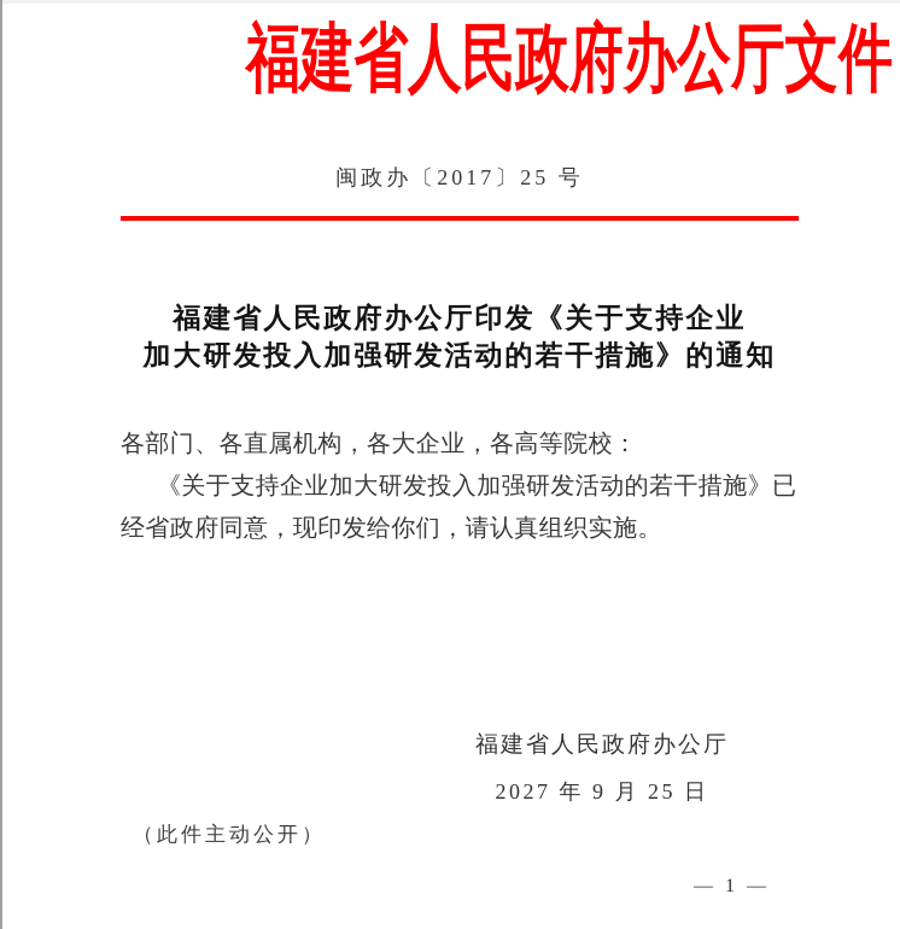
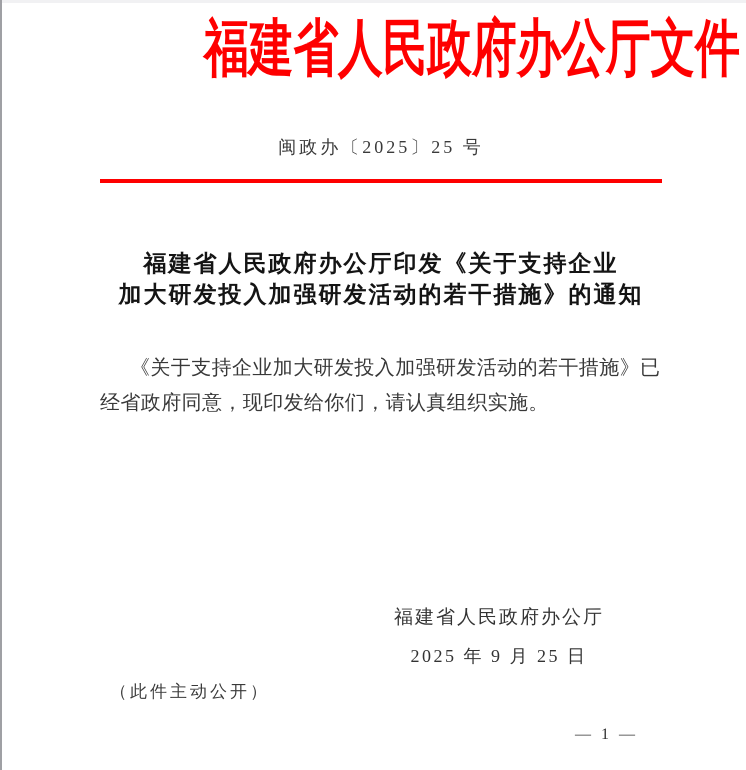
  福建省人民政府办公厅文件
- 闽政办〔2017〕25 号
+ 闽政办〔2025〕25 号
  福建省人民政府办公厅印发《关于支持企业
  加大研发投入加强研发活动的若干措施》的通知
- 各部门、各直属机构，各大企业，各高等院校：
  《关于支持企业加大研发投入加强研发活动的若干措施》已
  经省政府同意，现印发给你们，请认真组织实施。
  福建省人民政府办公厅
- 2027 年 9 月 25 日
+ 2025 年 9 月 25 日
  （此件主动公开）
  — 1 —
